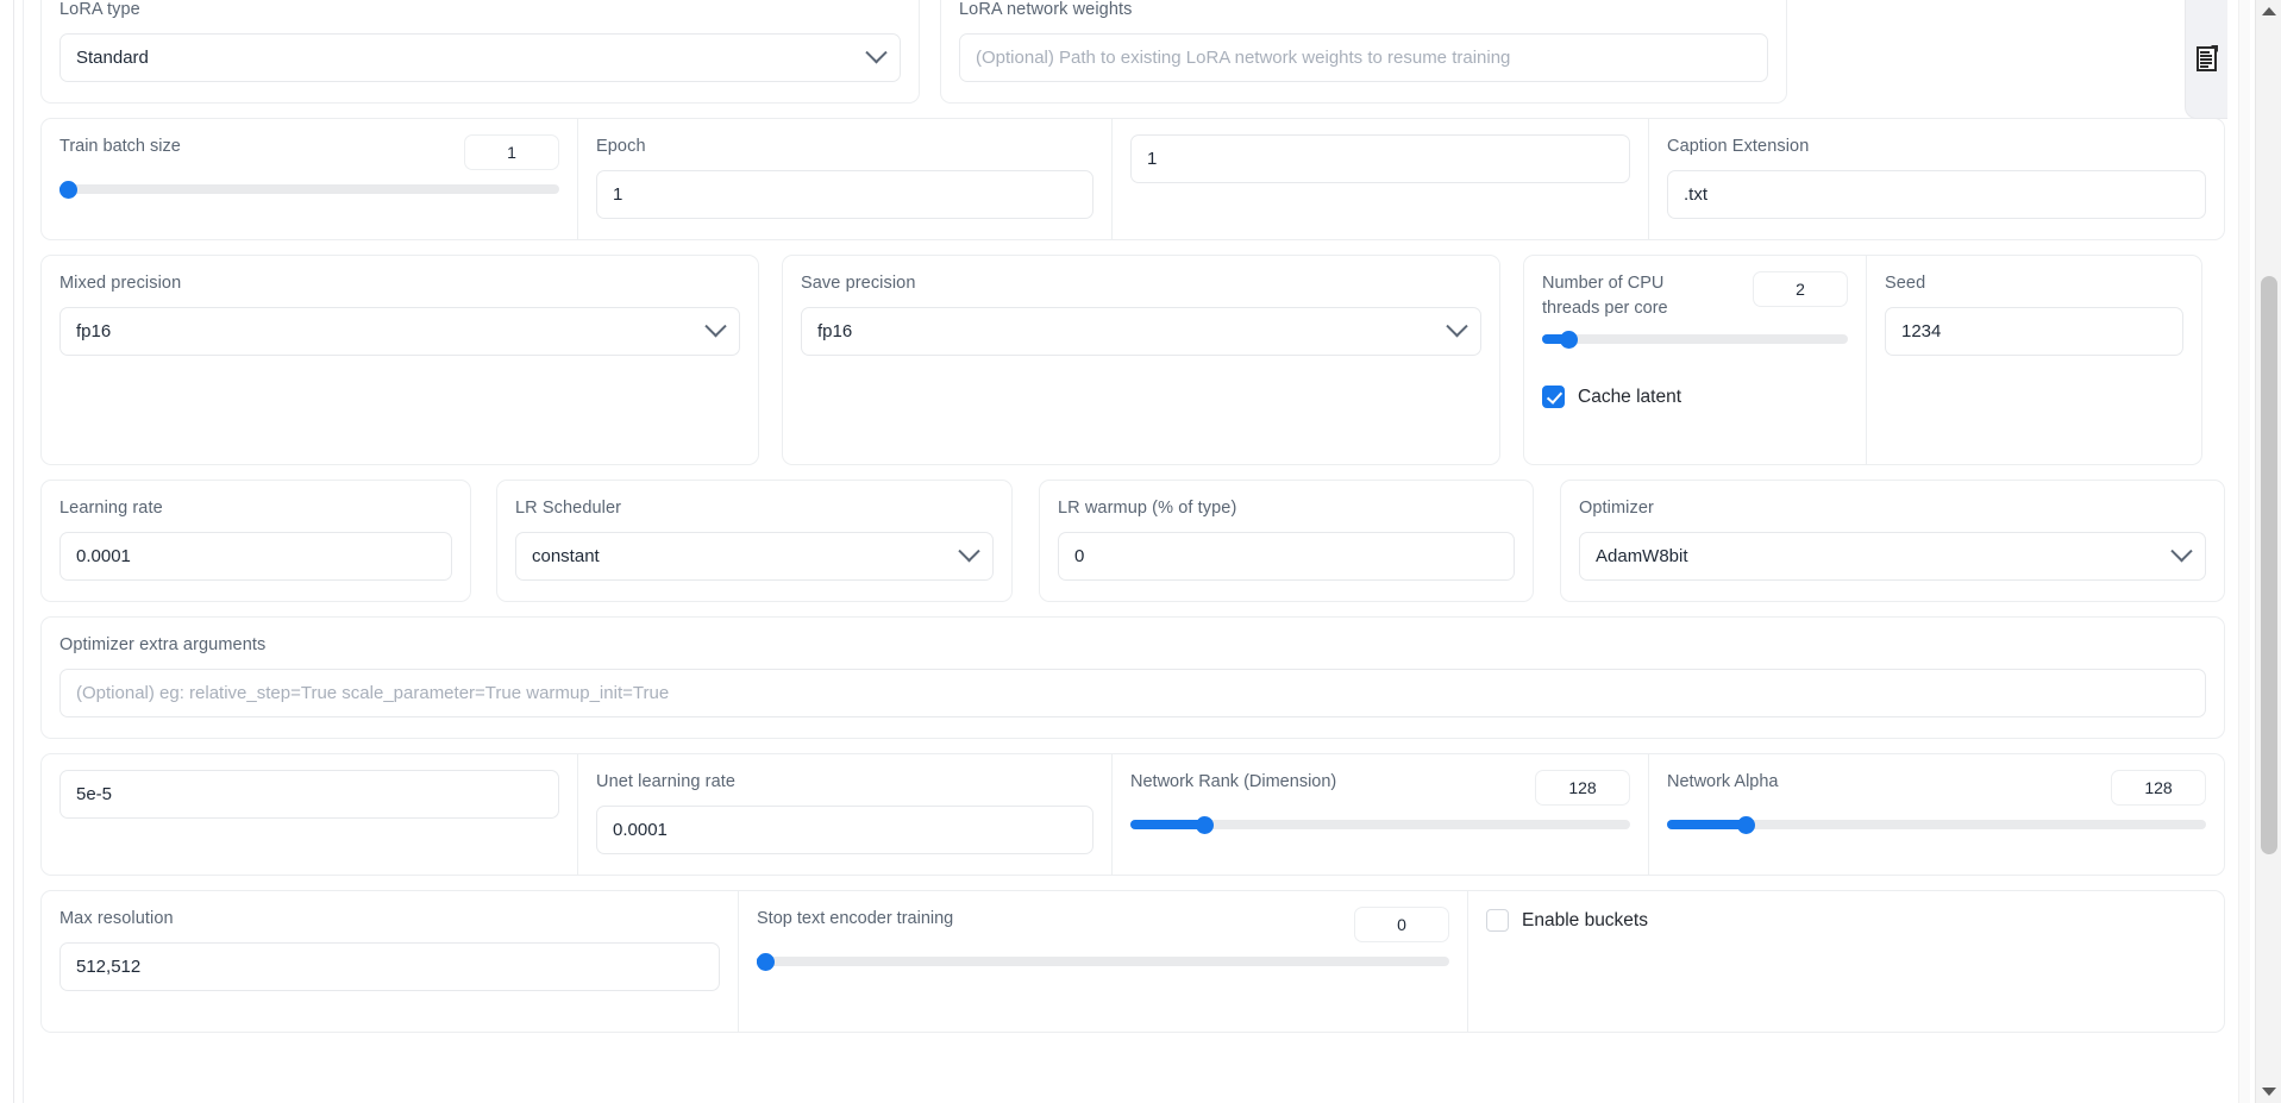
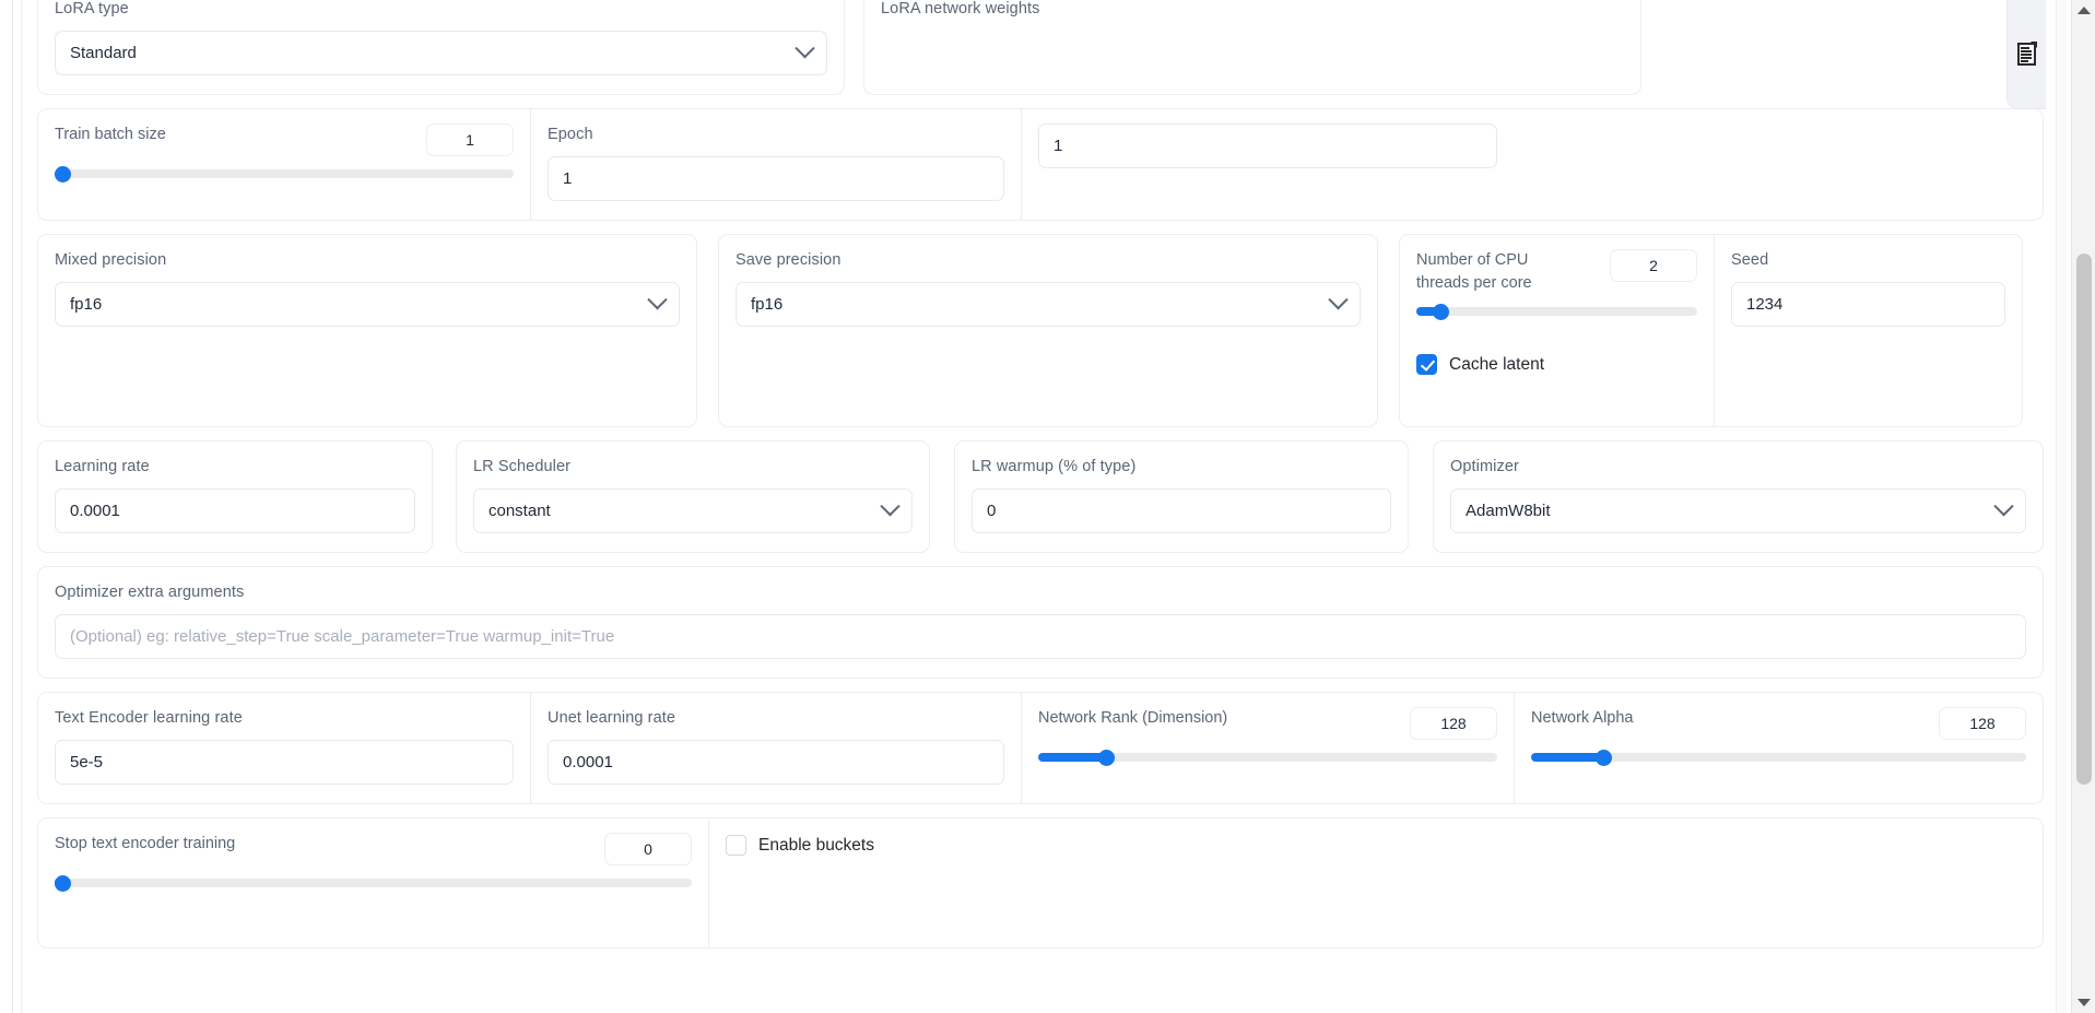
  LoRA type
  Standard
  LoRA network weights
- (Optional) Path to existing LoRA network weights to resume training
  Train batch size
  1
  Epoch
  1
  1
- Caption Extension
- .txt
  Mixed precision
  fp16
  Save precision
  fp16
  Number of CPU threads per core
  2
  Cache latent
  Seed
  1234
  Learning rate
  0.0001
  LR Scheduler
  constant
  LR warmup (% of type)
  0
  Optimizer
  AdamW8bit
  Optimizer extra arguments
  (Optional) eg: relative_step=True scale_parameter=True warmup_init=True
+ Text Encoder learning rate
  5e-5
  Unet learning rate
  0.0001
  Network Rank (Dimension)
  128
  Network Alpha
  128
- Max resolution
- 512,512
  Stop text encoder training
  0
  Enable buckets
